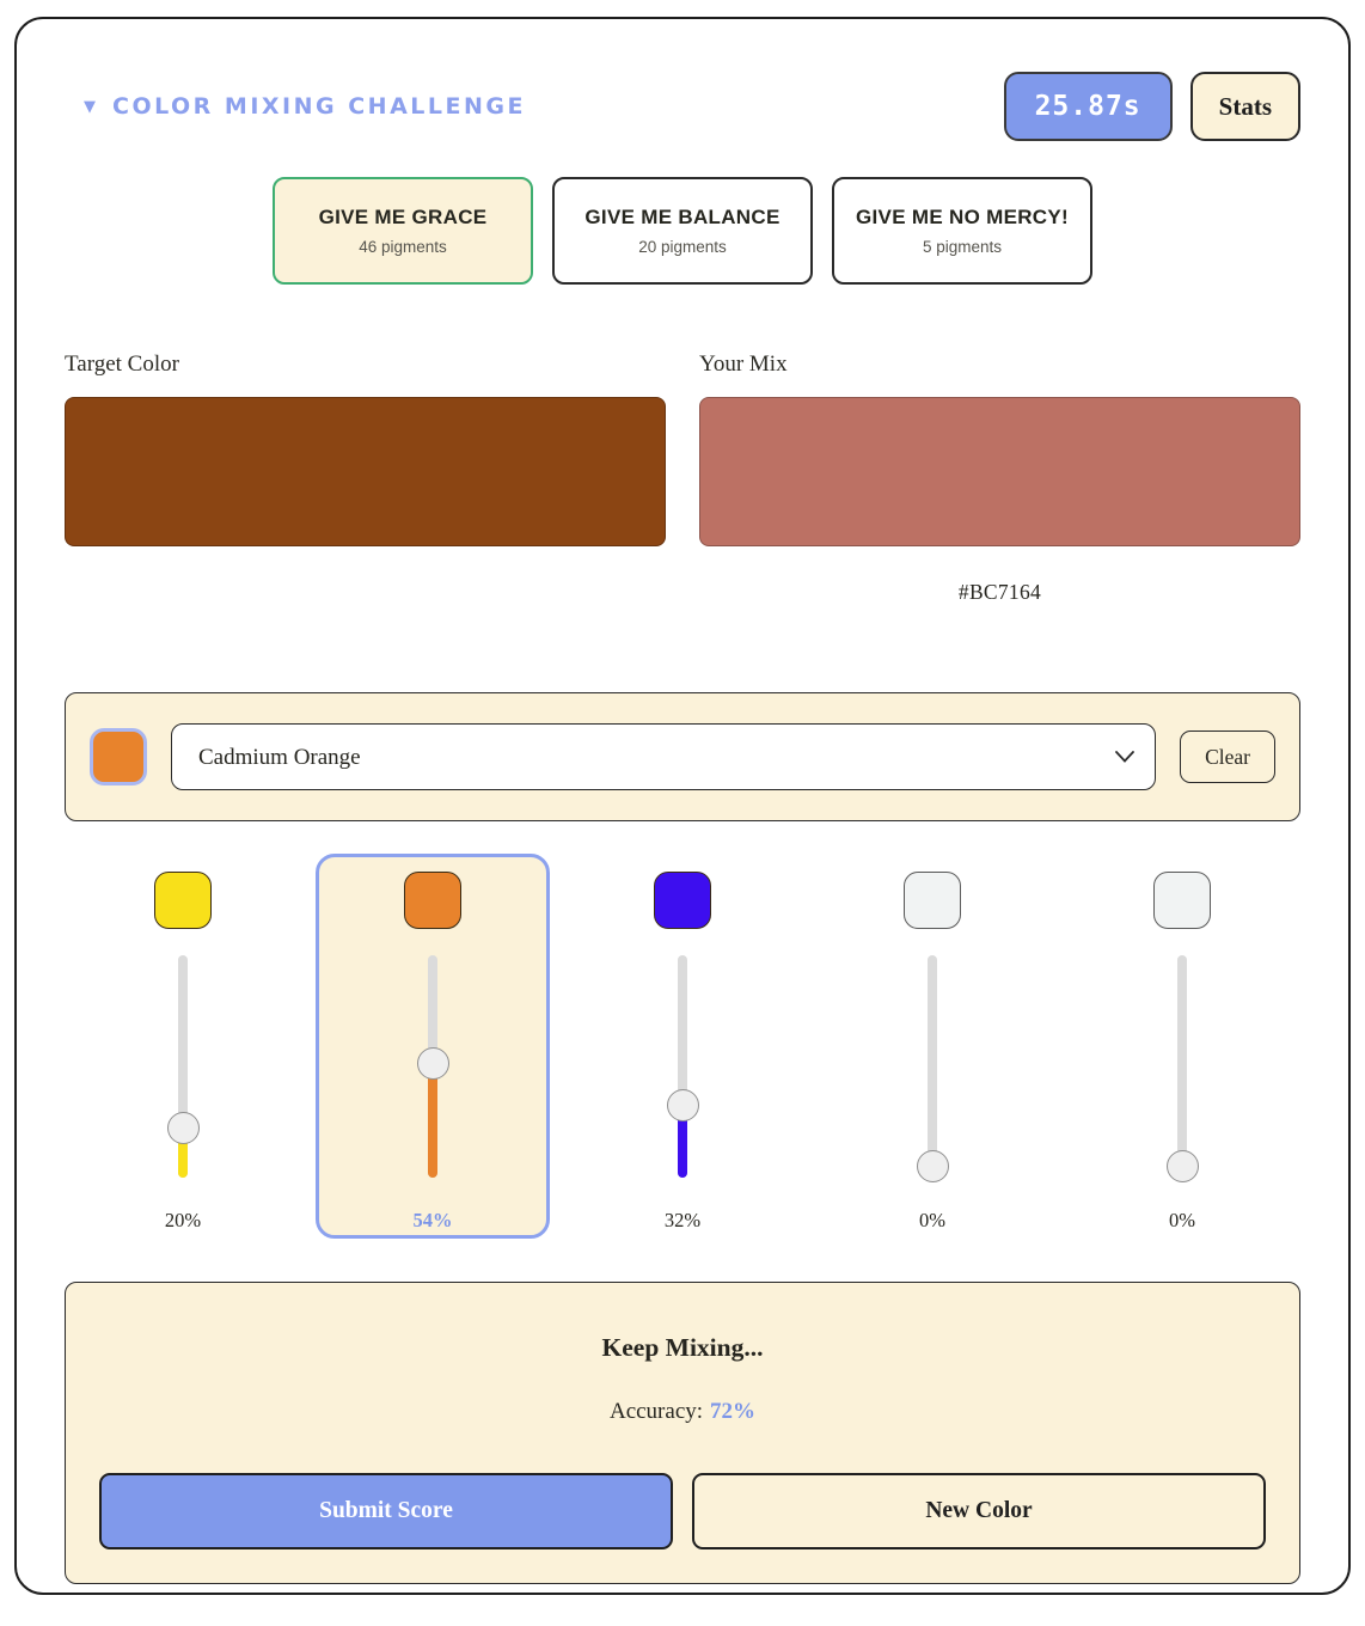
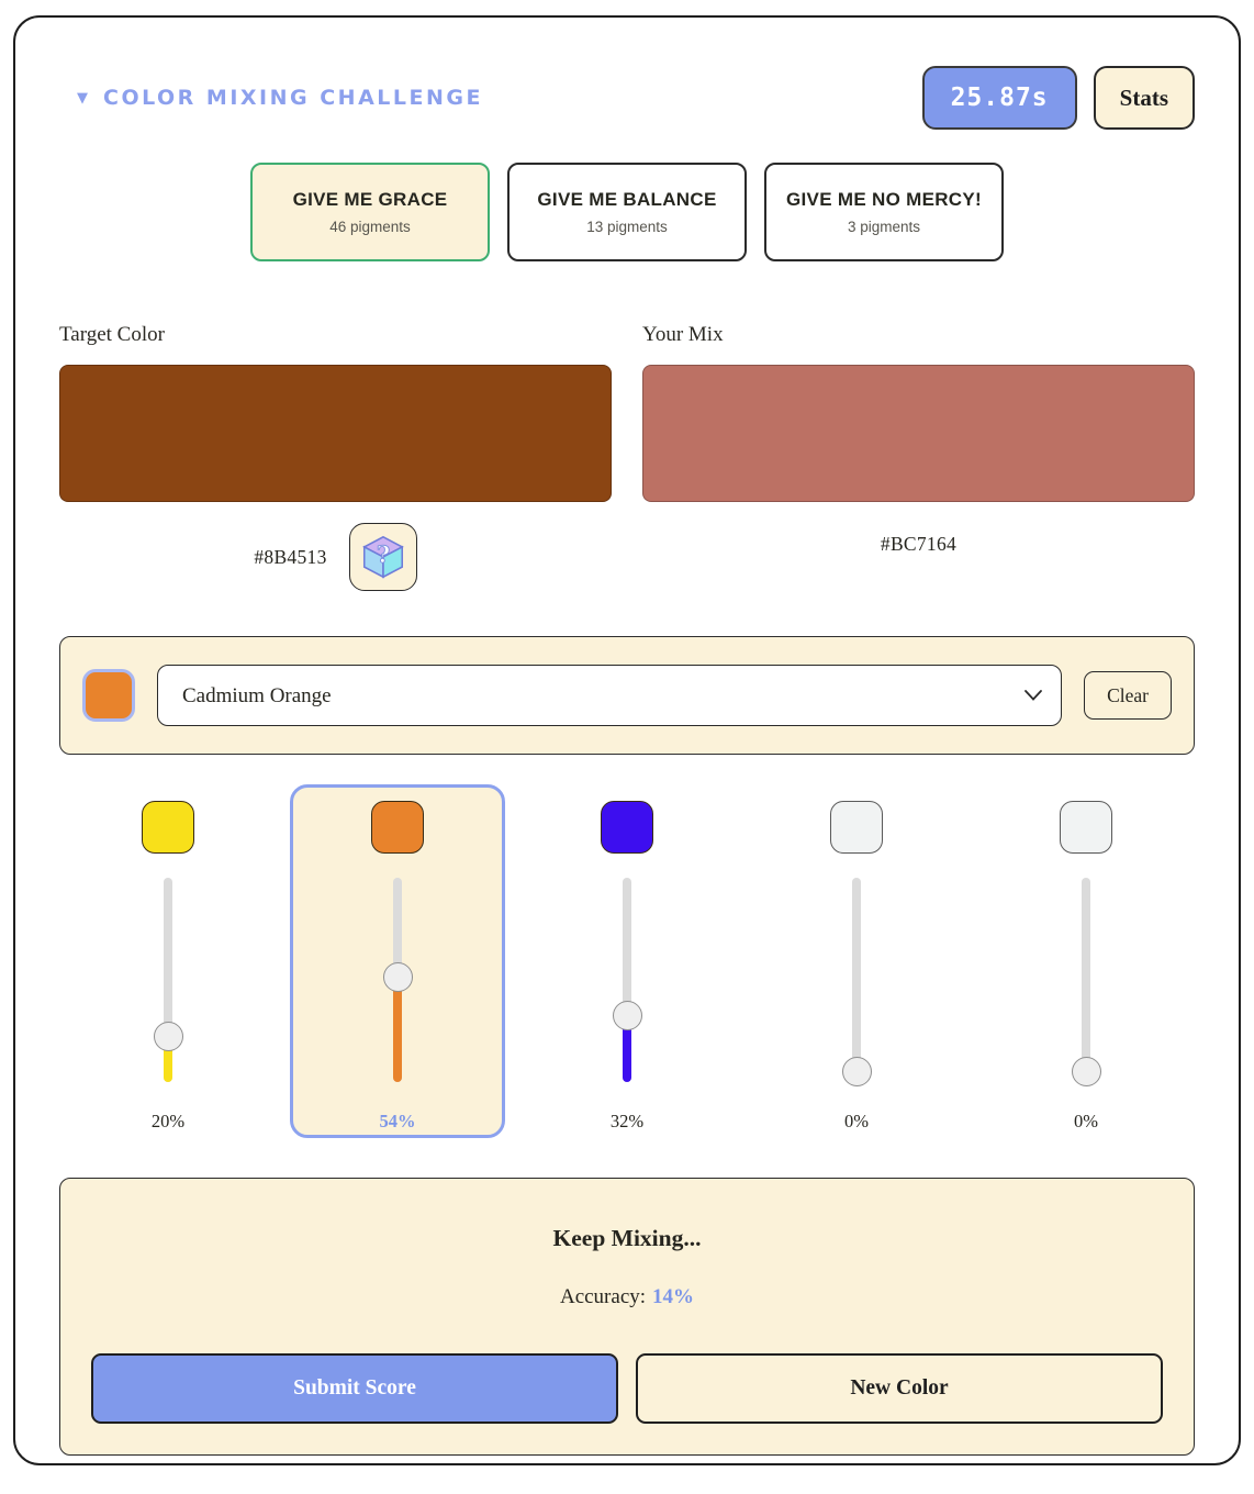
  ▼
  COLOR MIXING CHALLENGE
  25.87s
  Stats
  GIVE ME GRACE
  46 pigments
  GIVE ME BALANCE
- 20 pigments
+ 13 pigments
  GIVE ME NO MERCY!
- 5 pigments
+ 3 pigments
  Target Color
+ #8B4513
+ ?
  Your Mix
  #BC7164
  Cadmium Orange
  Clear
  20%
  54%
  32%
  0%
  0%
  Keep Mixing...
- Accuracy: 72%
+ Accuracy: 14%
  Submit Score
  New Color
